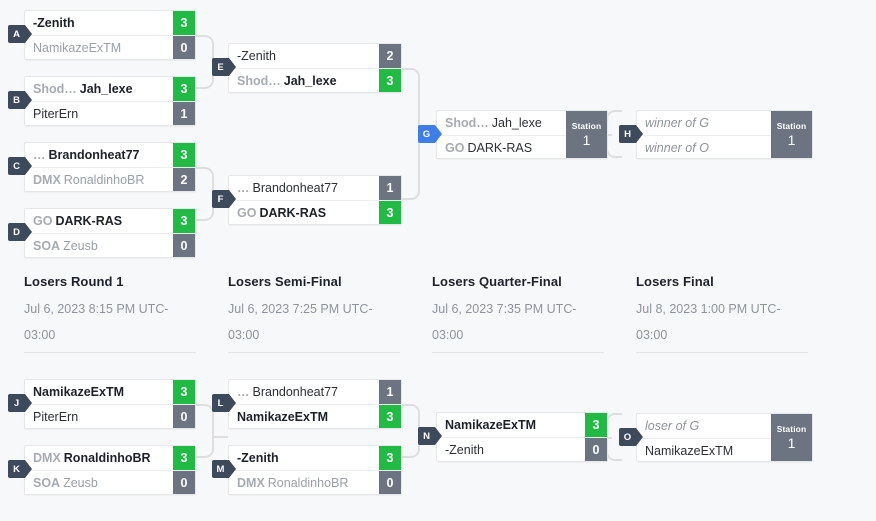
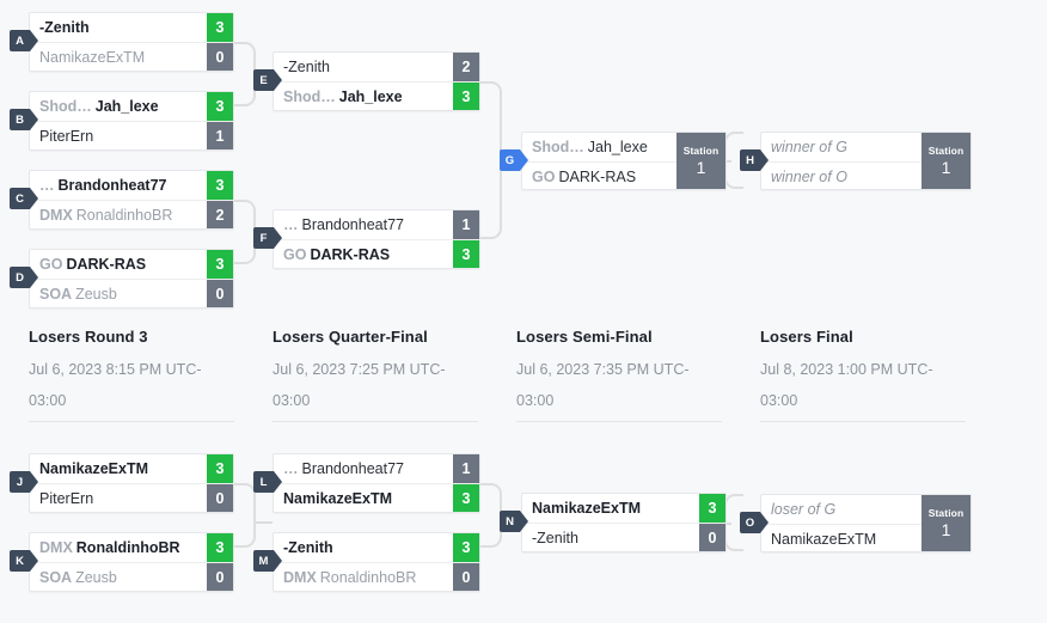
  -Zenith
  3
  NamikazeExTM
  0
  A
  Shod… Jah_lexe
  3
  PiterErn
  1
  B
  … Brandonheat77
  3
  DMX RonaldinhoBR
  2
  C
  GO DARK-RAS
  3
  SOA Zeusb
  0
  D
  -Zenith
  2
  Shod… Jah_lexe
  3
  E
  … Brandonheat77
  1
  GO DARK-RAS
  3
  F
  Shod… Jah_lexe
  GO DARK-RAS
  Station
  1
  G
  winner of G
  winner of O
  Station
  1
  H
- Losers Round 1
+ Losers Round 3
  Jul 6, 2023 8:15 PM UTC-
  03:00
- Losers Semi-Final
+ Losers Quarter-Final
  Jul 6, 2023 7:25 PM UTC-
  03:00
- Losers Quarter-Final
+ Losers Semi-Final
  Jul 6, 2023 7:35 PM UTC-
  03:00
  Losers Final
  Jul 8, 2023 1:00 PM UTC-
  03:00
  NamikazeExTM
  3
  PiterErn
  0
  J
  DMX RonaldinhoBR
  3
  SOA Zeusb
  0
  K
  … Brandonheat77
  1
  NamikazeExTM
  3
  L
  -Zenith
  3
  DMX RonaldinhoBR
  0
  M
  NamikazeExTM
  3
  -Zenith
  0
  N
  loser of G
  NamikazeExTM
  Station
  1
  O
